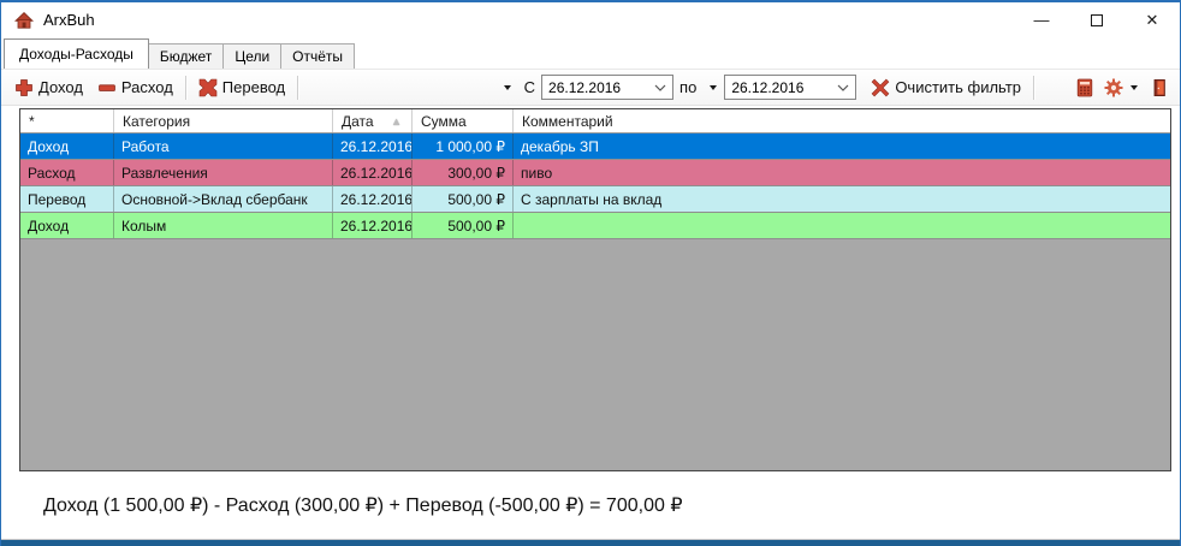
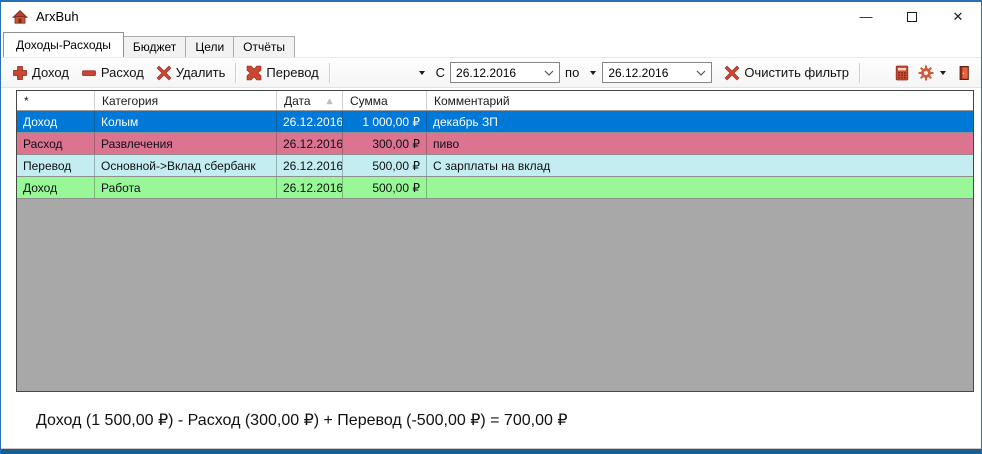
  ArxBuh
  —
  ✕
  Доходы-Расходы
  Бюджет
  Цели
  Отчёты
  Доход
  Расход
+ Удалить
  Перевод
  С
  26.12.2016
  по
  26.12.2016
  Очистить фильтр
  *
  Категория
  Дата
  ▲
  Сумма
  Комментарий
  Доход
- Работа
+ Колым
  26.12.2016
  1 000,00 ₽
  декабрь ЗП
  Расход
  Развлечения
  26.12.2016
  300,00 ₽
  пиво
  Перевод
  Основной->Вклад сбербанк
  26.12.2016
  500,00 ₽
  С зарплаты на вклад
  Доход
- Колым
+ Работа
  26.12.2016
  500,00 ₽
  Доход (1 500,00 ₽) - Расход (300,00 ₽) + Перевод (-500,00 ₽) = 700,00 ₽
